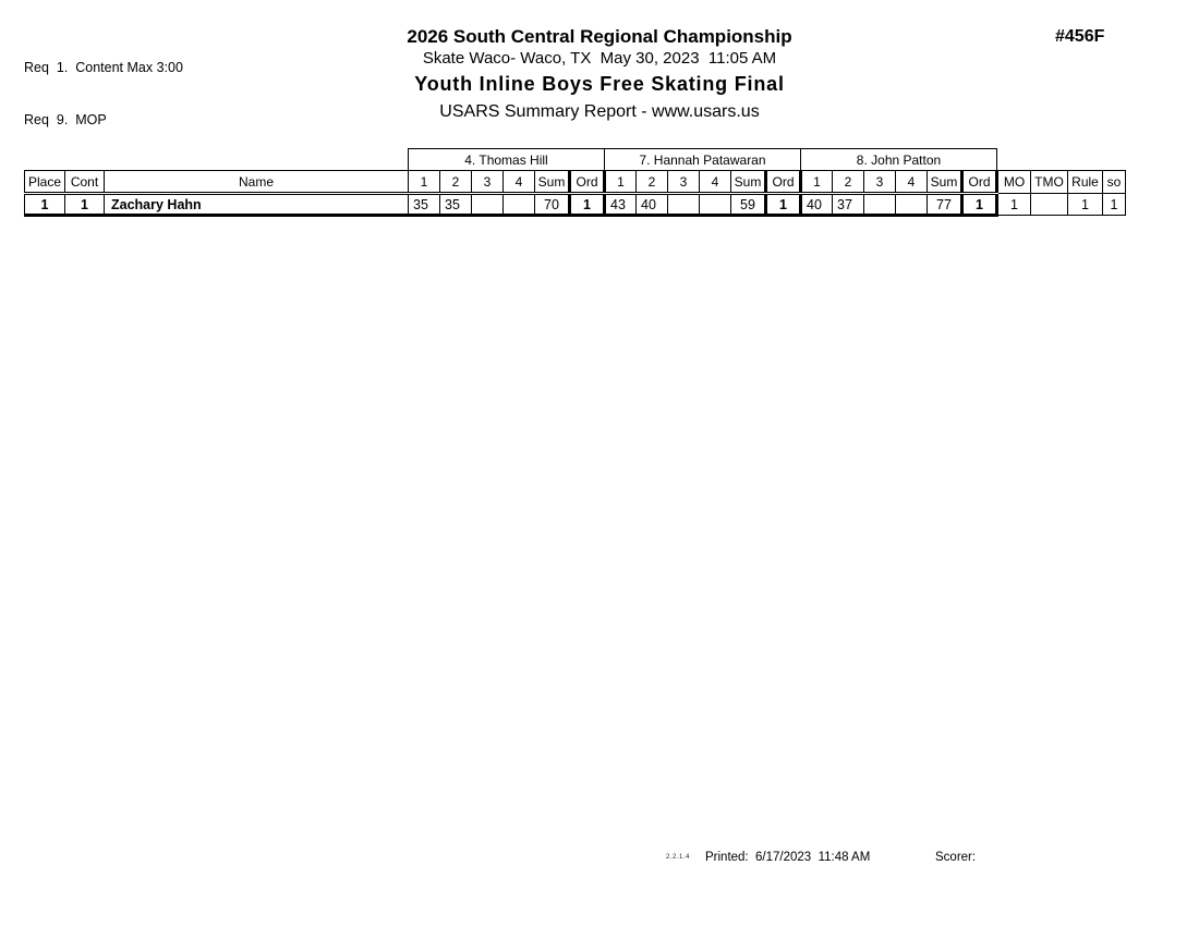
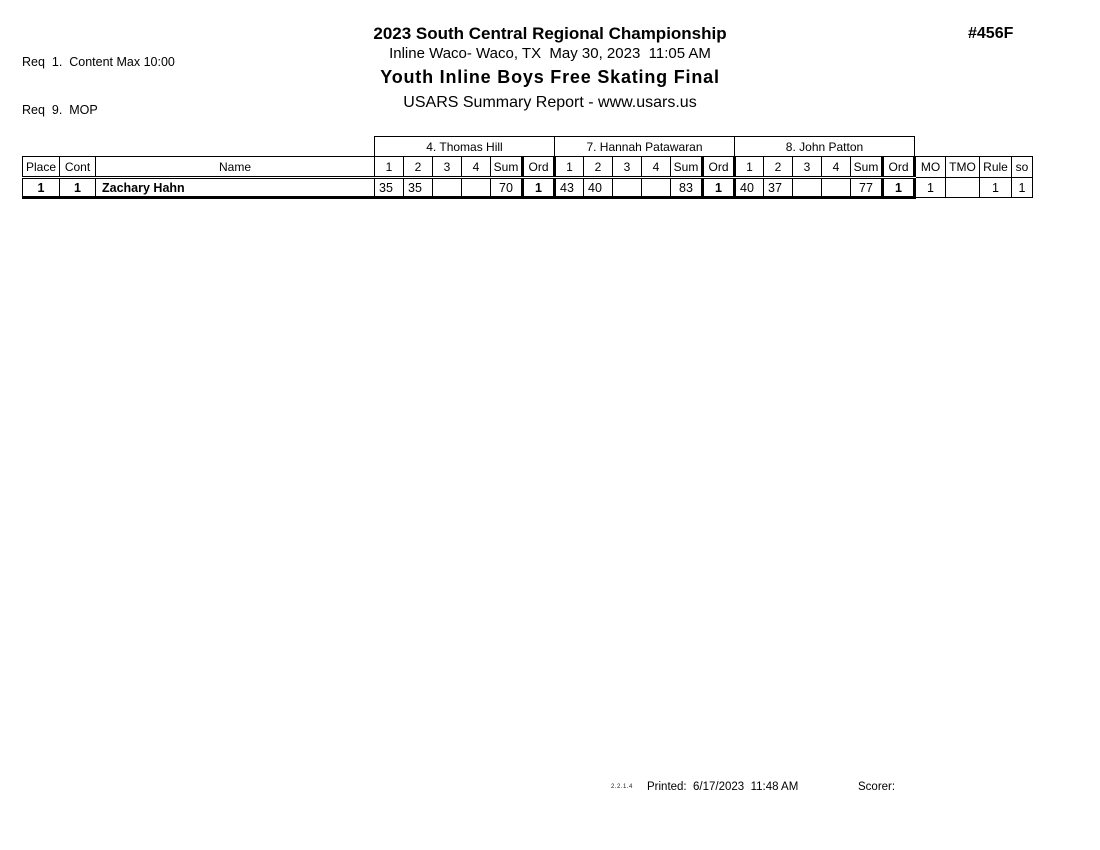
- Req 1. Content Max 3:00
+ Req 1. Content Max 10:00
  Req 9. MOP
  #456F
- 2026 South Central Regional Championship
+ 2023 South Central Regional Championship
- Skate Waco- Waco, TX May 30, 2023 11:05 AM
+ Inline Waco- Waco, TX May 30, 2023 11:05 AM
  Youth Inline Boys Free Skating Final
  USARS Summary Report - www.usars.us
  	4. Thomas Hill	7. Hannah Patawaran	8. John Patton
  Place	Cont	Name	1	2	3	4	Sum	Ord	1	2	3	4	Sum	Ord	1	2	3	4	Sum	Ord	MO	TMO	Rule	so
- 1	1	Zachary Hahn	35	35			70	1	43	40			59	1	40	37			77	1	1		1	1
+ 1	1	Zachary Hahn	35	35			70	1	43	40			83	1	40	37			77	1	1		1	1
  Printed: 6/17/2023 11:48 AM
  Scorer:
